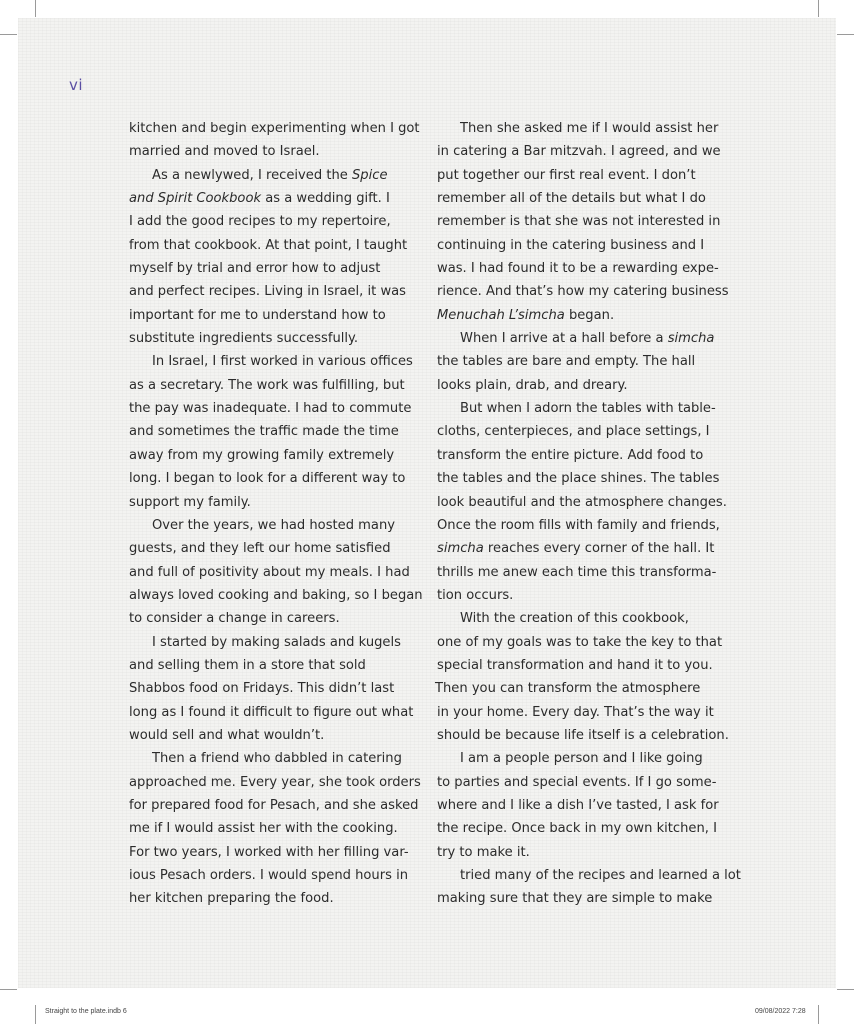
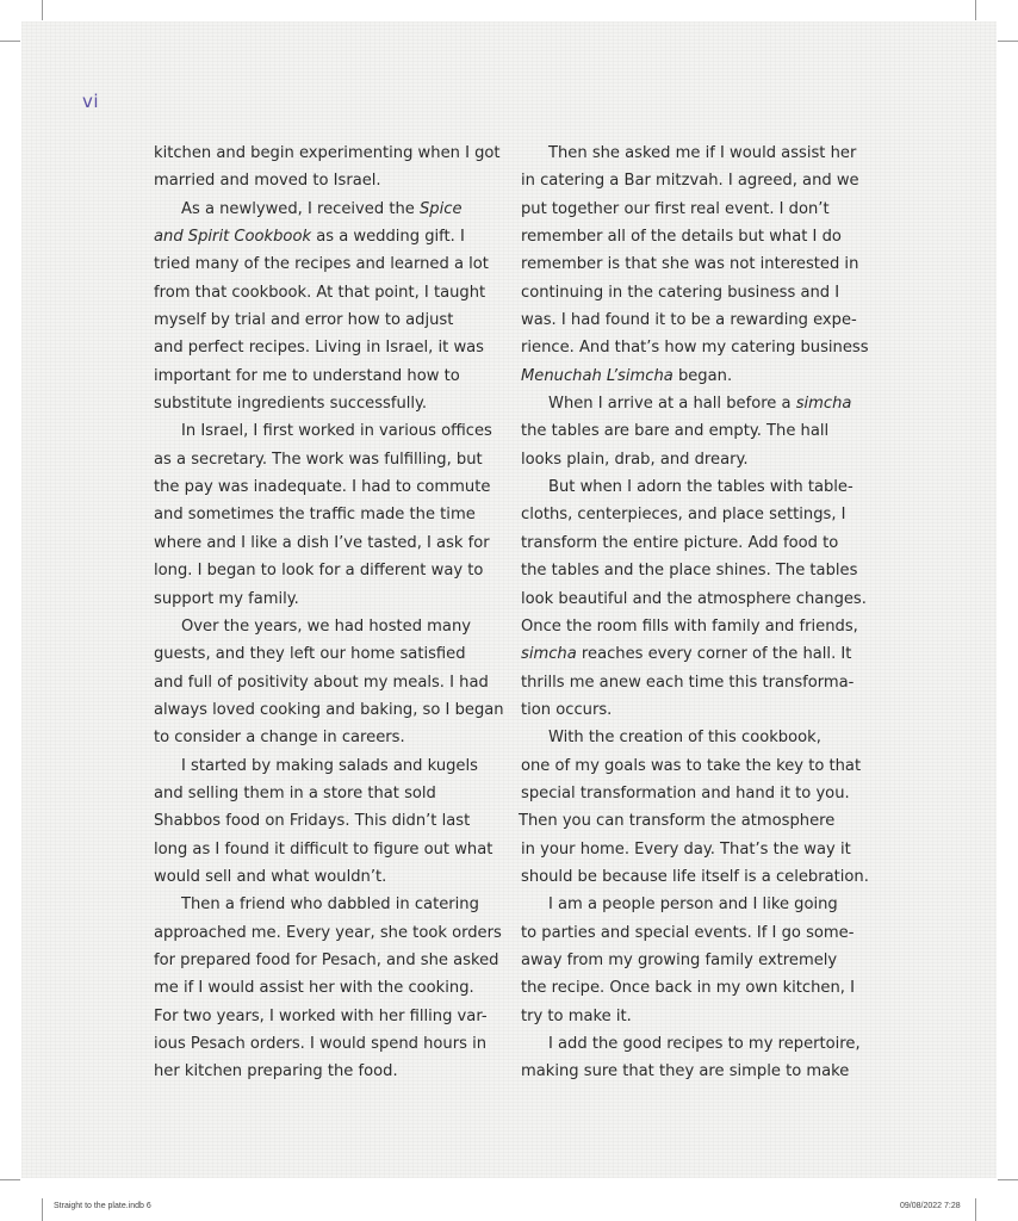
  vi
  kitchen and begin experimenting when I got
  married and moved to Israel.
  As a newlywed, I received the Spice
  and Spirit Cookbook as a wedding gift. I
- I add the good recipes to my repertoire,
+ tried many of the recipes and learned a lot
  from that cookbook. At that point, I taught
  myself by trial and error how to adjust
  and perfect recipes. Living in Israel, it was
  important for me to understand how to
  substitute ingredients successfully.
  In Israel, I first worked in various offices
  as a secretary. The work was fulfilling, but
  the pay was inadequate. I had to commute
  and sometimes the traffic made the time
- away from my growing family extremely
+ where and I like a dish I’ve tasted, I ask for
  long. I began to look for a different way to
  support my family.
  Over the years, we had hosted many
  guests, and they left our home satisfied
  and full of positivity about my meals. I had
  always loved cooking and baking, so I began
  to consider a change in careers.
  I started by making salads and kugels
  and selling them in a store that sold
  Shabbos food on Fridays. This didn’t last
  long as I found it difficult to figure out what
  would sell and what wouldn’t.
  Then a friend who dabbled in catering
  approached me. Every year, she took orders
  for prepared food for Pesach, and she asked
  me if I would assist her with the cooking.
  For two years, I worked with her filling var-
  ious Pesach orders. I would spend hours in
  her kitchen preparing the food.
  Then she asked me if I would assist her
  in catering a Bar mitzvah. I agreed, and we
  put together our first real event. I don’t
  remember all of the details but what I do
  remember is that she was not interested in
  continuing in the catering business and I
  was. I had found it to be a rewarding expe-
  rience. And that’s how my catering business
  Menuchah L’simcha began.
  When I arrive at a hall before a simcha
  the tables are bare and empty. The hall
  looks plain, drab, and dreary.
  But when I adorn the tables with table-
  cloths, centerpieces, and place settings, I
  transform the entire picture. Add food to
  the tables and the place shines. The tables
  look beautiful and the atmosphere changes.
  Once the room fills with family and friends,
  simcha reaches every corner of the hall. It
  thrills me anew each time this transforma-
  tion occurs.
  With the creation of this cookbook,
  one of my goals was to take the key to that
  special transformation and hand it to you.
  Then you can transform the atmosphere
  in your home. Every day. That’s the way it
  should be because life itself is a celebration.
  I am a people person and I like going
  to parties and special events. If I go some-
- where and I like a dish I’ve tasted, I ask for
+ away from my growing family extremely
  the recipe. Once back in my own kitchen, I
  try to make it.
- tried many of the recipes and learned a lot
+ I add the good recipes to my repertoire,
  making sure that they are simple to make
